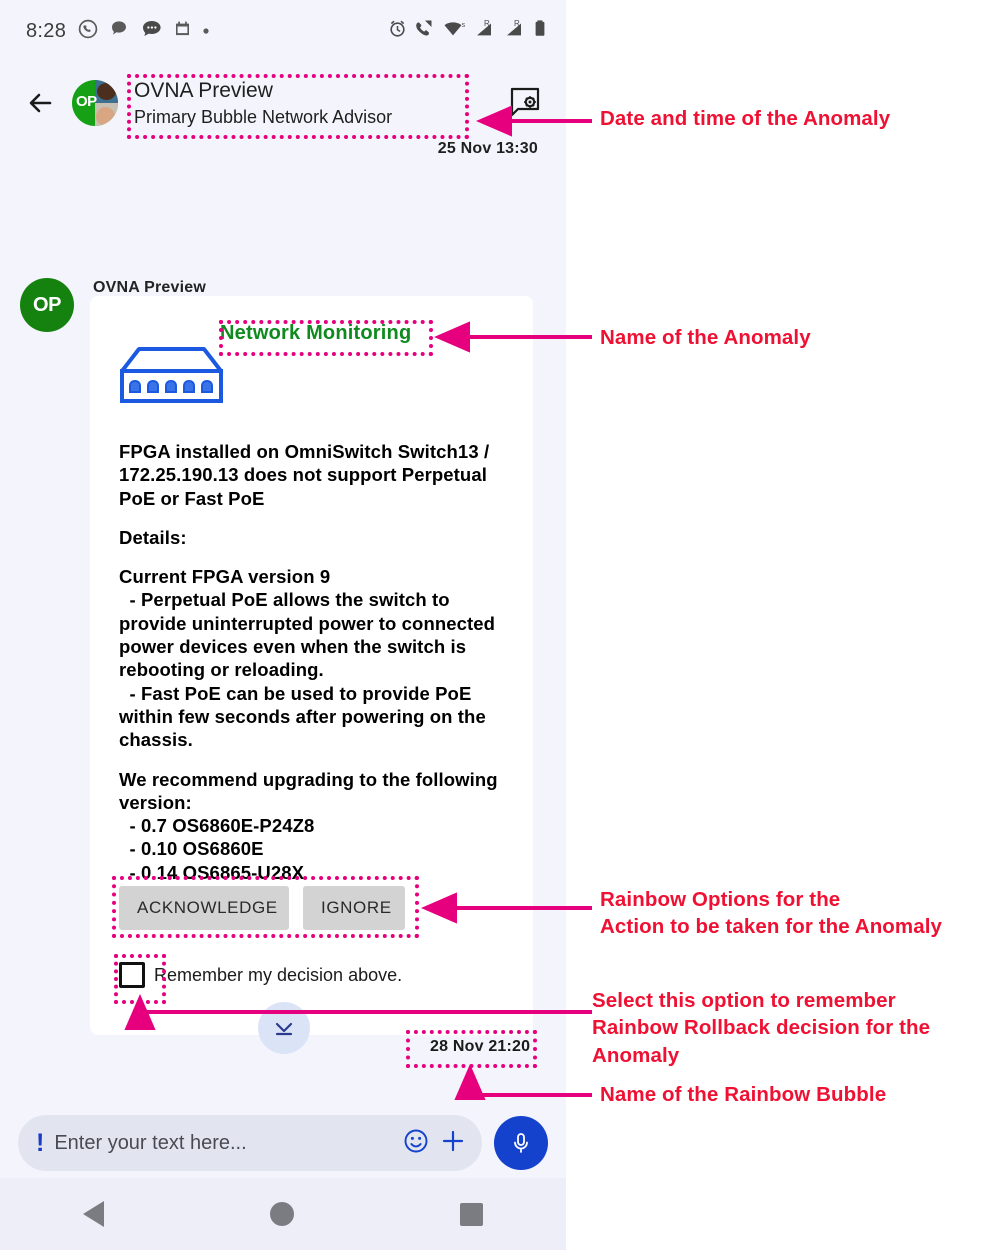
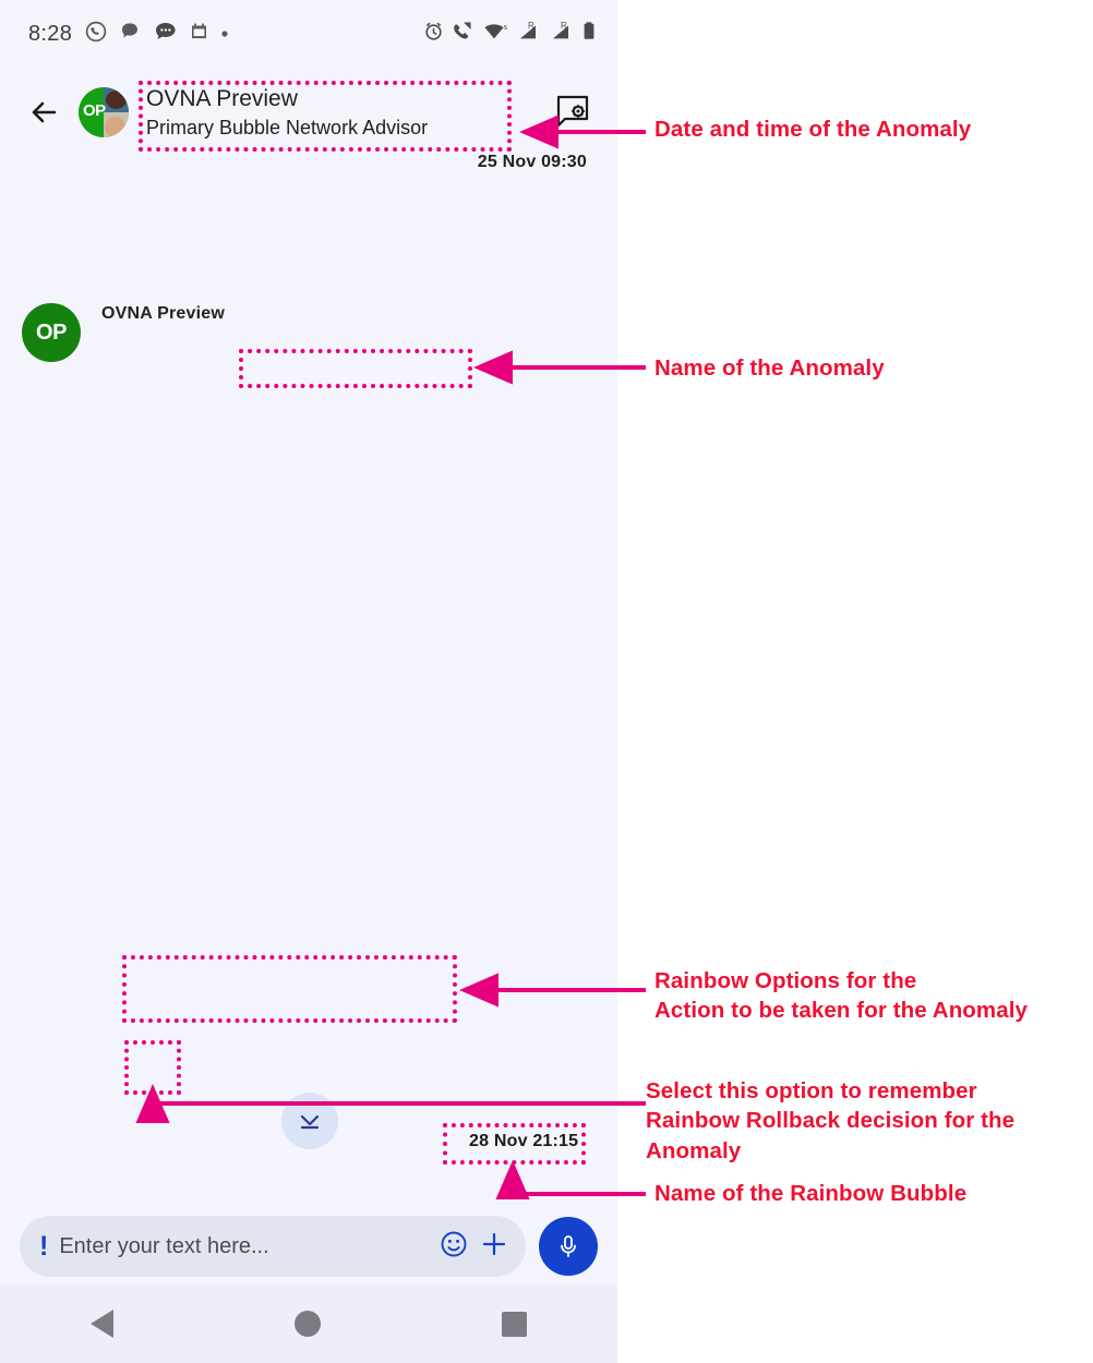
  8:28
  R
  R
  OP
  OVNA Preview
  Primary Bubble Network Advisor
- 25 Nov 13:30
+ 25 Nov 09:30
  OP
  OVNA Preview
- Network Monitoring
- FPGA installed on OmniSwitch Switch13 / 172.25.190.13 does not support Perpetual PoE or Fast PoE
- Details:
- Current FPGA version 9
- - Perpetual PoE allows the switch to provide uninterrupted power to connected power devices even when the switch is rebooting or reloading.
- - Fast PoE can be used to provide PoE within few seconds after powering on the chassis.
- We recommend upgrading to the following version:
- - 0.7 OS6860E-P24Z8
- - 0.10 OS6860E
- - 0.14 OS6865-U28X
- ACKNOWLEDGE
- IGNORE
- Remember my decision above.
- 28 Nov 21:20
+ 28 Nov 21:15
  !
  Enter your text here...
  Date and time of the Anomaly
  Name of the Anomaly
  Rainbow Options for the
  Action to be taken for the Anomaly
  Select this option to remember
  Rainbow Rollback decision for the Anomaly
  Name of the Rainbow Bubble
